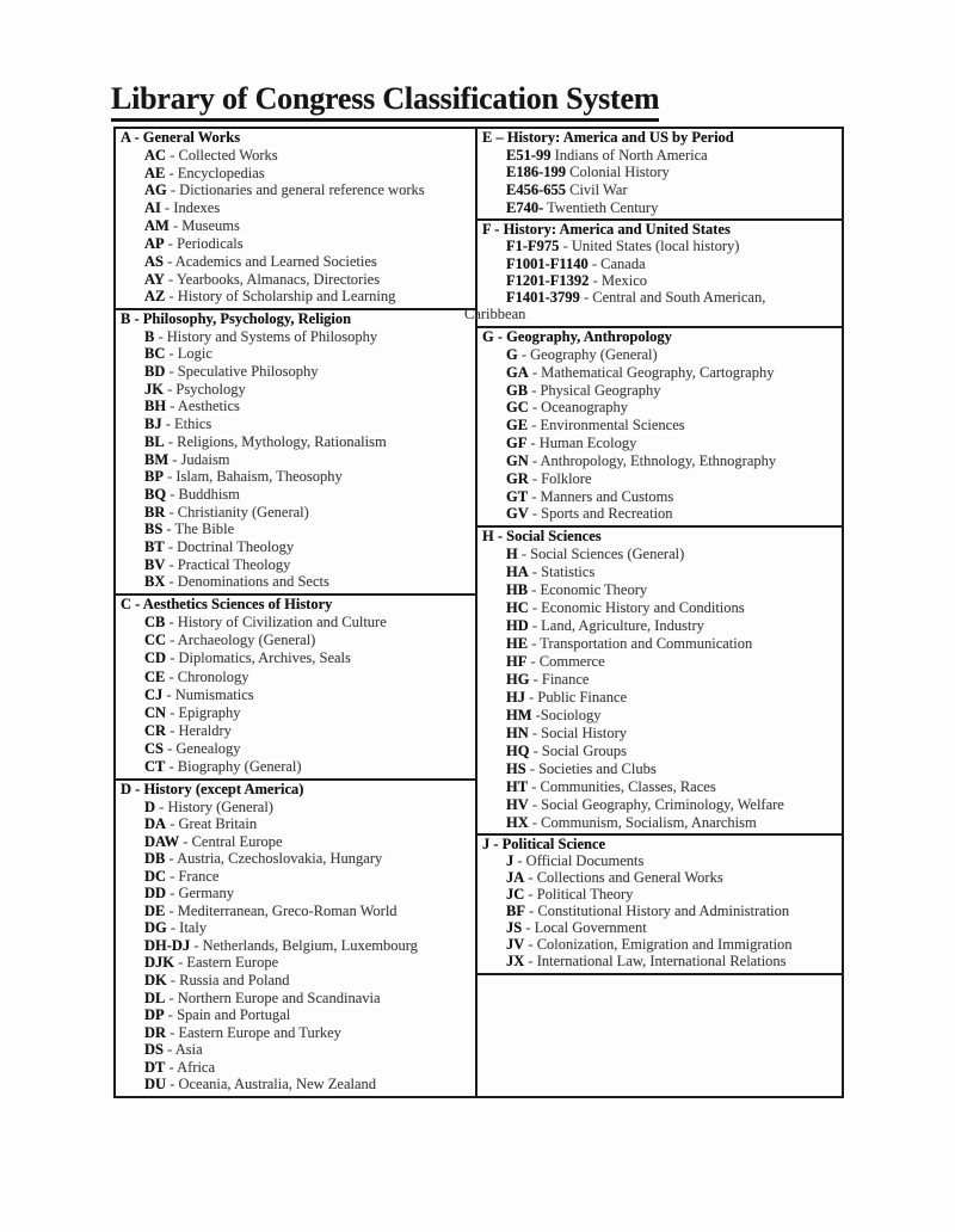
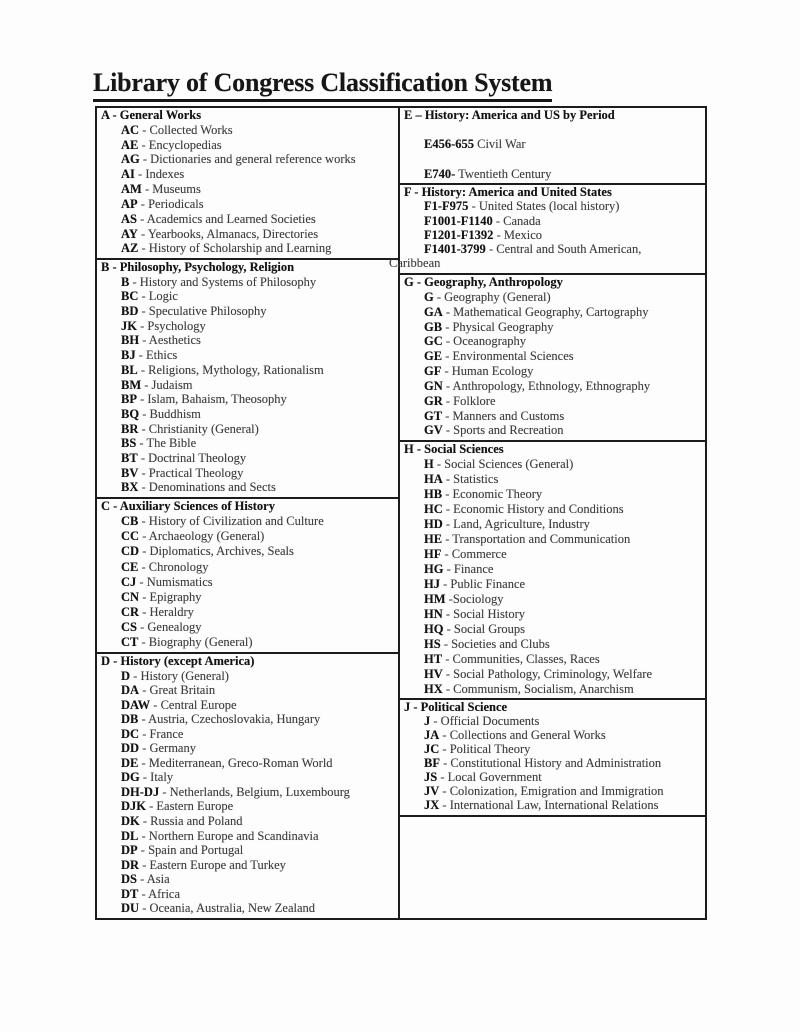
  Library of Congress Classification System
  A - General Works
  AC - Collected Works
  AE - Encyclopedias
  AG - Dictionaries and general reference works
  AI - Indexes
  AM - Museums
  AP - Periodicals
  AS - Academics and Learned Societies
  AY - Yearbooks, Almanacs, Directories
  AZ - History of Scholarship and Learning
  B - Philosophy, Psychology, Religion
  B - History and Systems of Philosophy
  BC - Logic
  BD - Speculative Philosophy
  JK - Psychology
  BH - Aesthetics
  BJ - Ethics
  BL - Religions, Mythology, Rationalism
  BM - Judaism
  BP - Islam, Bahaism, Theosophy
  BQ - Buddhism
  BR - Christianity (General)
  BS - The Bible
  BT - Doctrinal Theology
  BV - Practical Theology
  BX - Denominations and Sects
- C - Aesthetics Sciences of History
+ C - Auxiliary Sciences of History
  CB - History of Civilization and Culture
  CC - Archaeology (General)
  CD - Diplomatics, Archives, Seals
  CE - Chronology
  CJ - Numismatics
  CN - Epigraphy
  CR - Heraldry
  CS - Genealogy
  CT - Biography (General)
  D - History (except America)
  D - History (General)
  DA - Great Britain
  DAW - Central Europe
  DB - Austria, Czechoslovakia, Hungary
  DC - France
  DD - Germany
  DE - Mediterranean, Greco-Roman World
  DG - Italy
  DH-DJ - Netherlands, Belgium, Luxembourg
  DJK - Eastern Europe
  DK - Russia and Poland
  DL - Northern Europe and Scandinavia
  DP - Spain and Portugal
  DR - Eastern Europe and Turkey
  DS - Asia
  DT - Africa
  DU - Oceania, Australia, New Zealand
  E – History: America and US by Period
- E51-99 Indians of North America
- E186-199 Colonial History
  E456-655 Civil War
  E740- Twentieth Century
  F - History: America and United States
  F1-F975 - United States (local history)
  F1001-F1140 - Canada
  F1201-F1392 - Mexico
  F1401-3799 - Central and South American,
  Caribbean
  G - Geography, Anthropology
  G - Geography (General)
  GA - Mathematical Geography, Cartography
  GB - Physical Geography
  GC - Oceanography
  GE - Environmental Sciences
  GF - Human Ecology
  GN - Anthropology, Ethnology, Ethnography
  GR - Folklore
  GT - Manners and Customs
  GV - Sports and Recreation
  H - Social Sciences
  H - Social Sciences (General)
  HA - Statistics
  HB - Economic Theory
  HC - Economic History and Conditions
  HD - Land, Agriculture, Industry
  HE - Transportation and Communication
  HF - Commerce
  HG - Finance
  HJ - Public Finance
  HM -Sociology
  HN - Social History
  HQ - Social Groups
  HS - Societies and Clubs
  HT - Communities, Classes, Races
- HV - Social Geography, Criminology, Welfare
+ HV - Social Pathology, Criminology, Welfare
  HX - Communism, Socialism, Anarchism
  J - Political Science
  J - Official Documents
  JA - Collections and General Works
  JC - Political Theory
  BF - Constitutional History and Administration
  JS - Local Government
  JV - Colonization, Emigration and Immigration
  JX - International Law, International Relations
